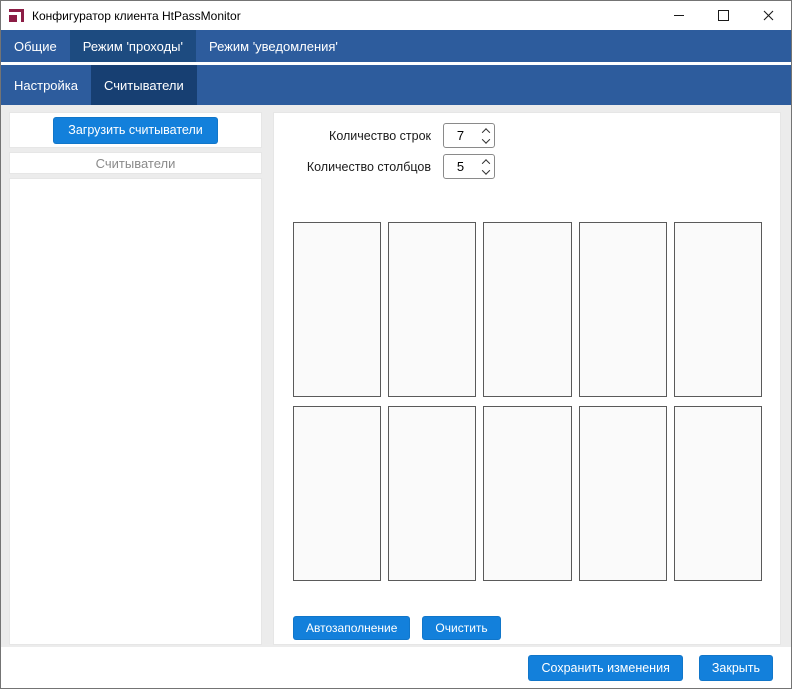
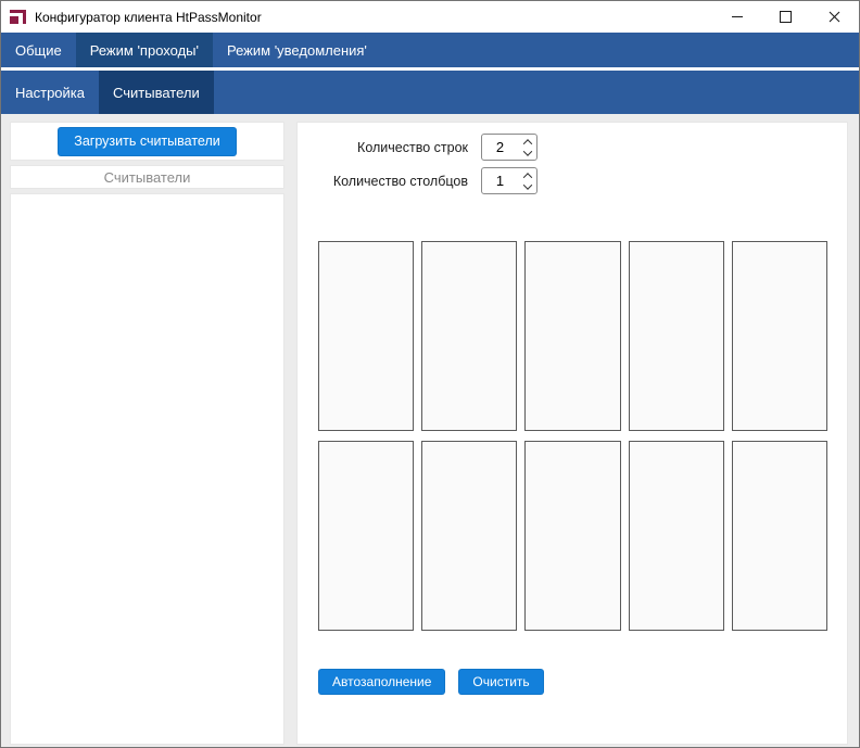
  Конфигуратор клиента HtPassMonitor
  Общие
  Режим 'проходы'
  Режим 'уведомления'
  Настройка
  Считыватели
  Загрузить считыватели
  Считыватели
  Количество строк
- 7
+ 2
  Количество столбцов
- 5
+ 1
  Автозаполнение
  Очистить
- Сохранить изменения
- Закрыть
